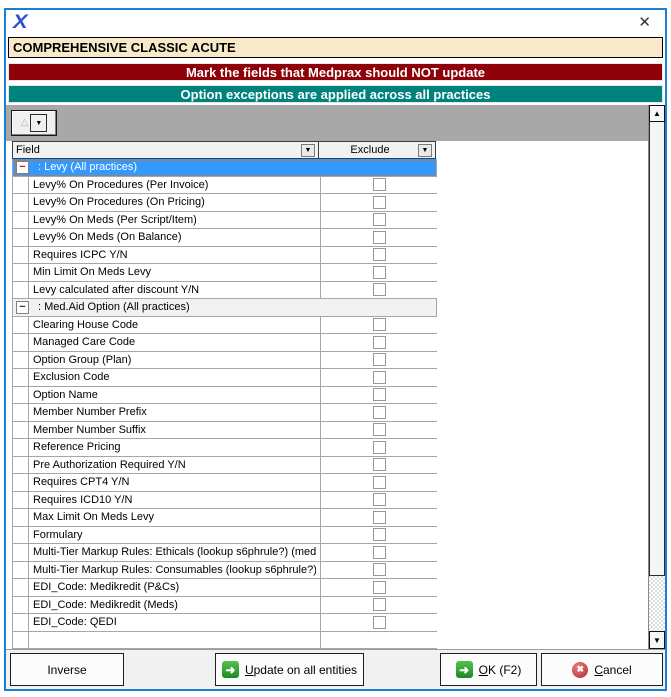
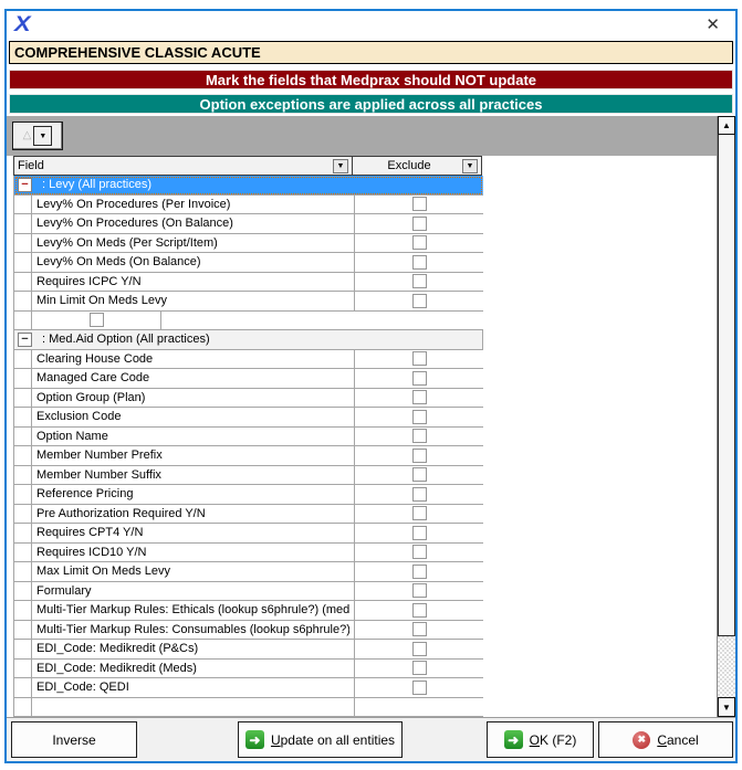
  X
  ✕
  COMPREHENSIVE CLASSIC ACUTE
  Mark the fields that Medprax should NOT update
  Option exceptions are applied across all practices
  △
  Field
  Exclude
  −
  : Levy (All practices)
  Levy% On Procedures (Per Invoice)
- Levy% On Procedures (On Pricing)
+ Levy% On Procedures (On Balance)
  Levy% On Meds (Per Script/Item)
  Levy% On Meds (On Balance)
  Requires ICPC Y/N
  Min Limit On Meds Levy
- Levy calculated after discount Y/N
  −
  : Med.Aid Option (All practices)
  Clearing House Code
  Managed Care Code
  Option Group (Plan)
  Exclusion Code
  Option Name
  Member Number Prefix
  Member Number Suffix
  Reference Pricing
  Pre Authorization Required Y/N
  Requires CPT4 Y/N
  Requires ICD10 Y/N
  Max Limit On Meds Levy
  Formulary
  Multi-Tier Markup Rules: Ethicals (lookup s6phrule?) (med
  Multi-Tier Markup Rules: Consumables (lookup s6phrule?)
  EDI_Code: Medikredit (P&Cs)
  EDI_Code: Medikredit (Meds)
  EDI_Code: QEDI
  ▲
  ▼
  Inverse
  ➜
  Update on all entities
  ➜
  OK (F2)
  ✖
  Cancel
